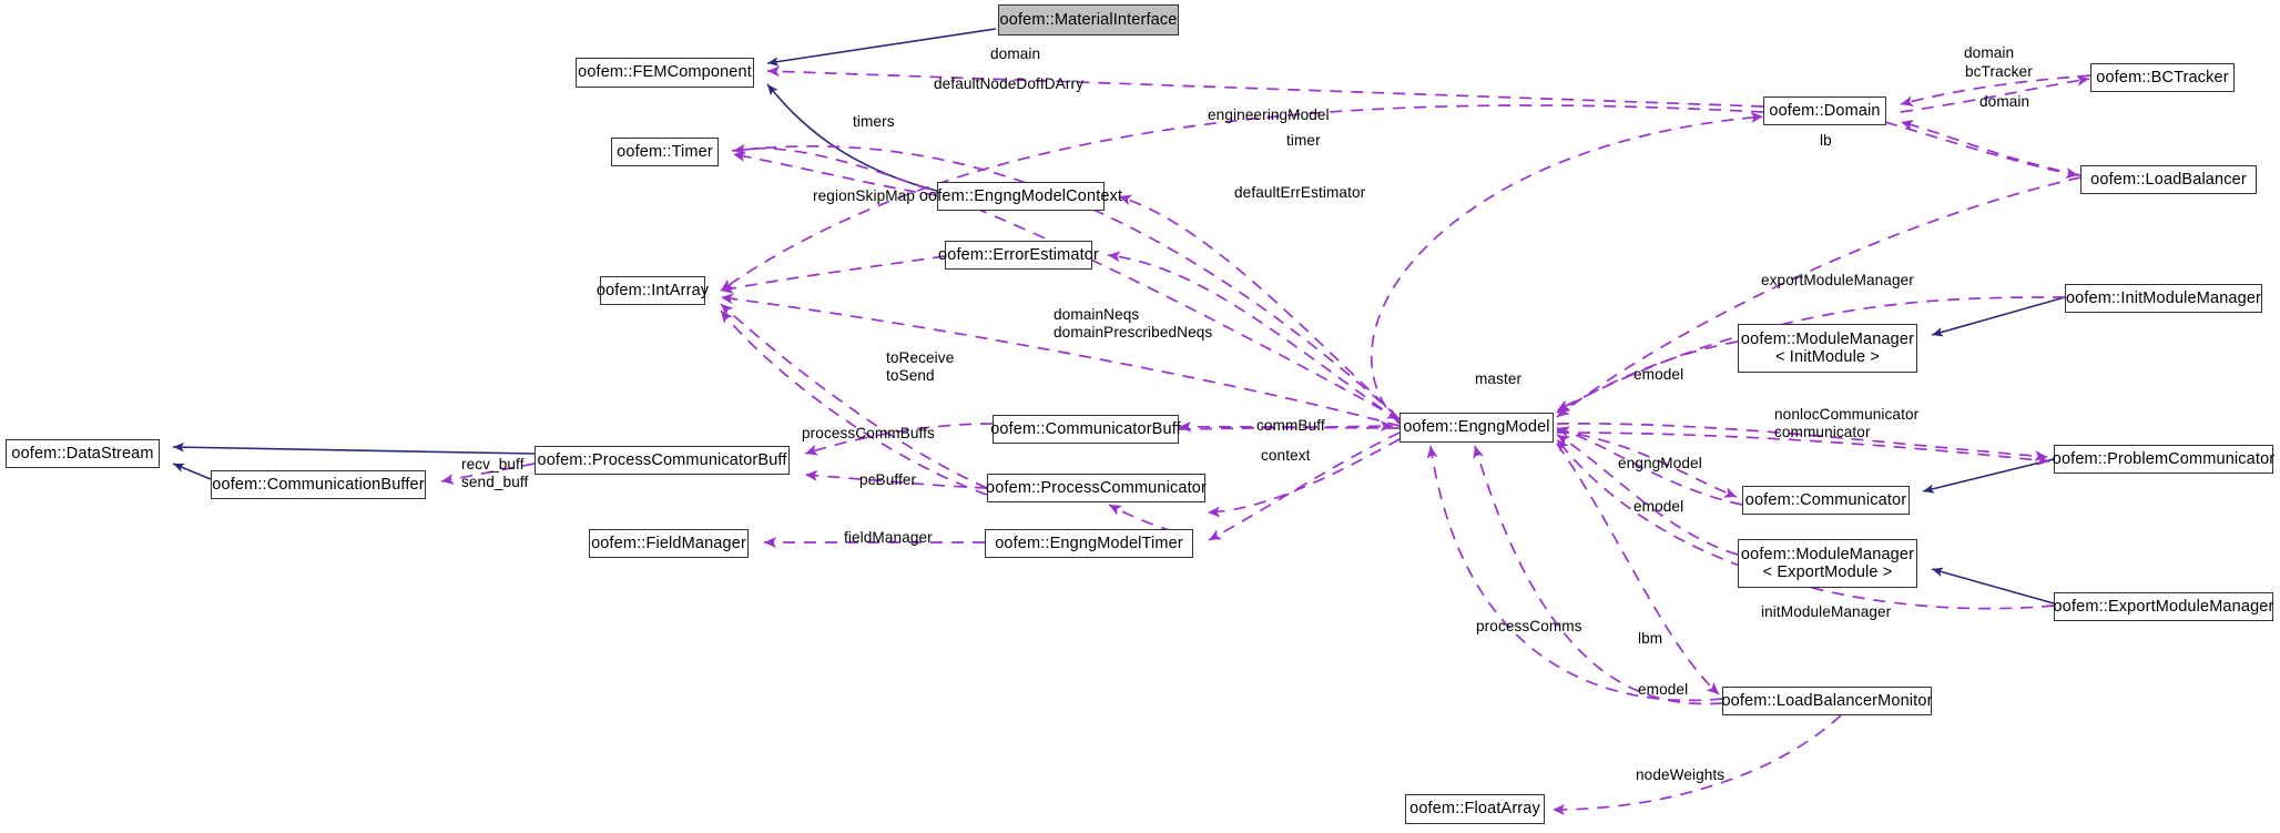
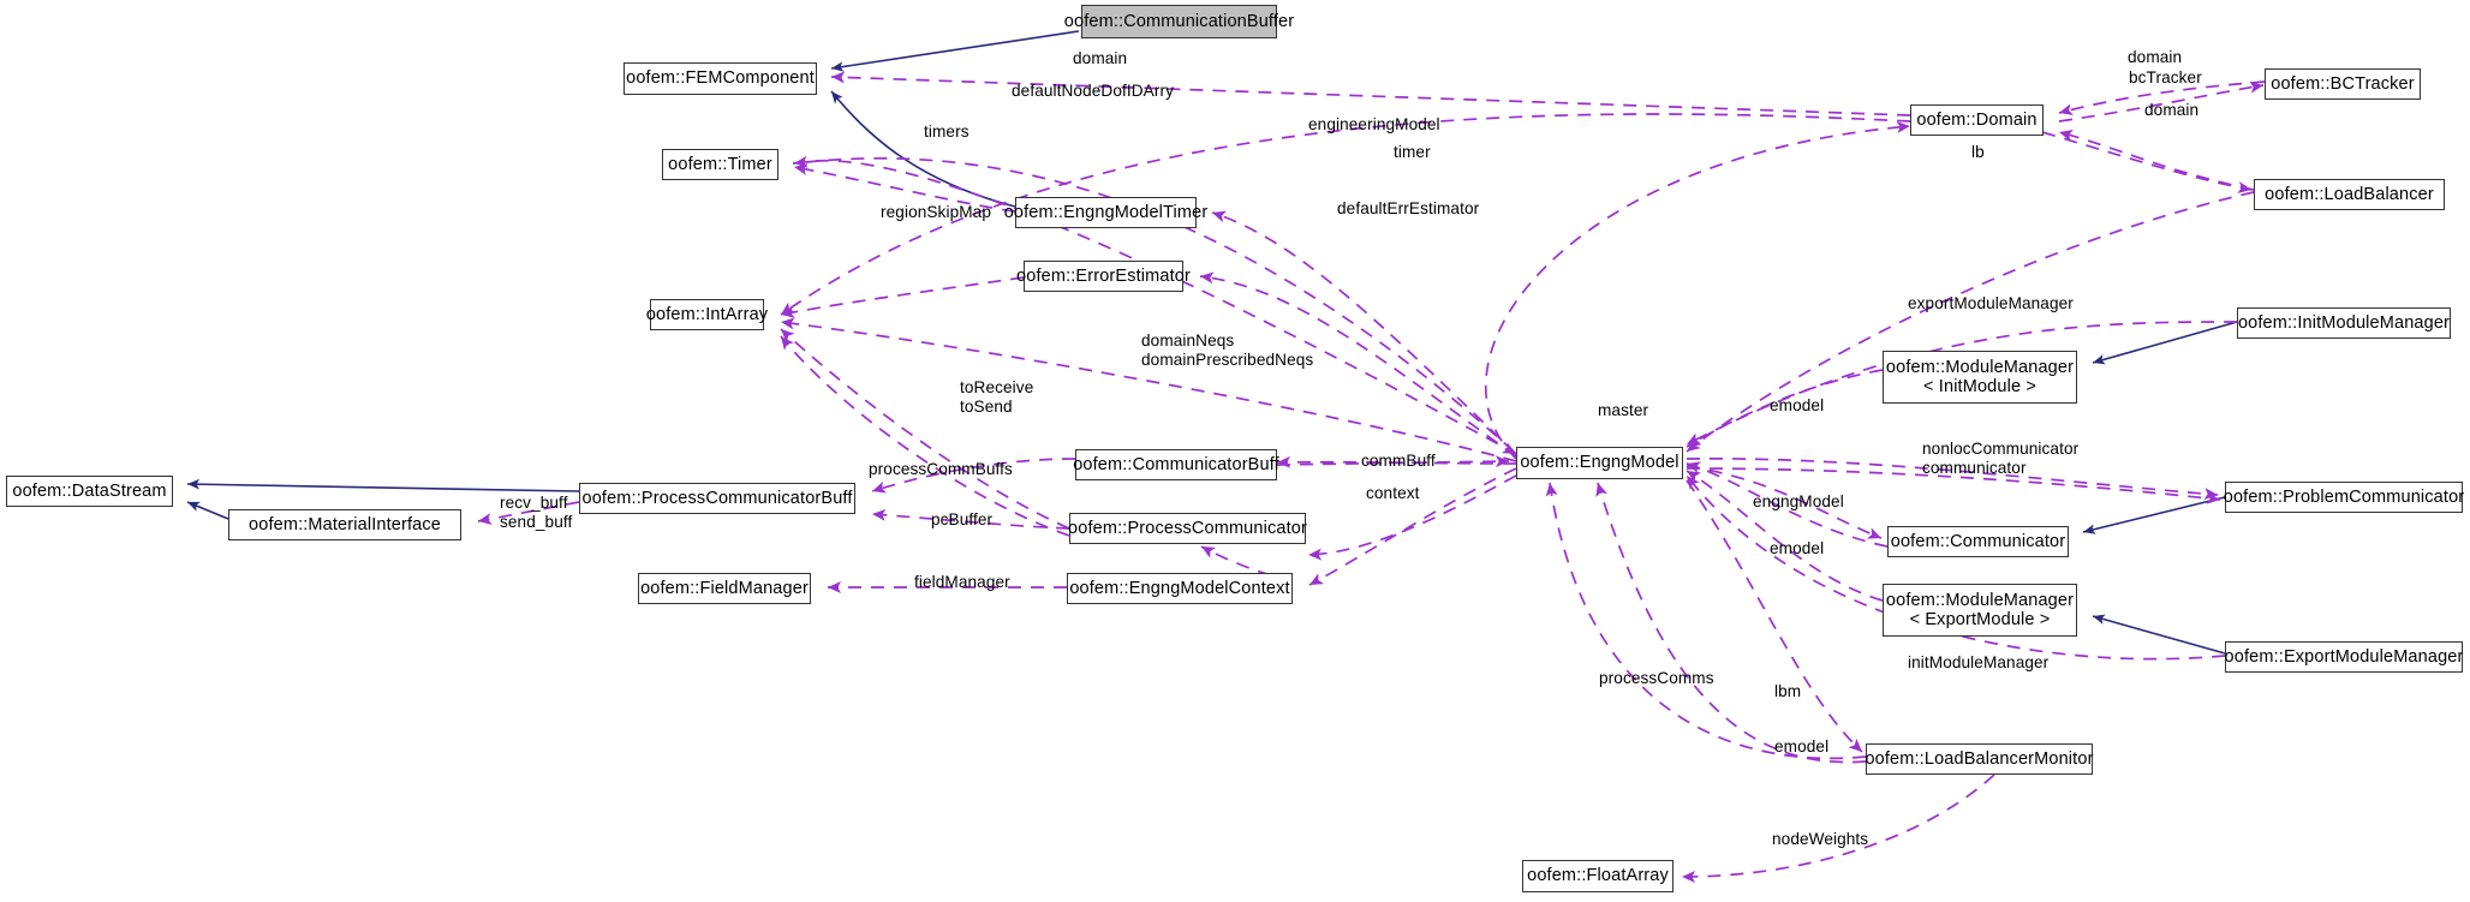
- oofem::MaterialInterface
+ oofem::CommunicationBuffer
  oofem::FEMComponent
  oofem::Timer
- oofem::EngngModelContext
+ oofem::EngngModelTimer
  oofem::ErrorEstimator
  oofem::IntArray
  oofem::DataStream
- oofem::CommunicationBuffer
+ oofem::MaterialInterface
  oofem::ProcessCommunicatorBuff
  oofem::CommunicatorBuff
  oofem::ProcessCommunicator
  oofem::FieldManager
- oofem::EngngModelTimer
+ oofem::EngngModelContext
  oofem::EngngModel
  oofem::Domain
  oofem::BCTracker
  oofem::LoadBalancer
  oofem::InitModuleManager
  oofem::ModuleManager
  < InitModule >
  oofem::ProblemCommunicator
  oofem::Communicator
  oofem::ModuleManager
  < ExportModule >
  oofem::ExportModuleManager
  oofem::LoadBalancerMonitor
  oofem::FloatArray
  domain
  defaultNodeDofIDArry
  engineeringModel
  domain
  bcTracker
  domain
  timers
  timer
  lb
  regionSkipMap
  defaultErrEstimator
  exportModuleManager
  domainNeqs
  domainPrescribedNeqs
  toReceive
  toSend
  master
  emodel
  nonlocCommunicator
  communicator
  processCommBuffs
  commBuff
  recv_buff
  send_buff
  pcBuffer
  context
  engngModel
  emodel
  fieldManager
  initModuleManager
  processComms
  lbm
  emodel
  nodeWeights
